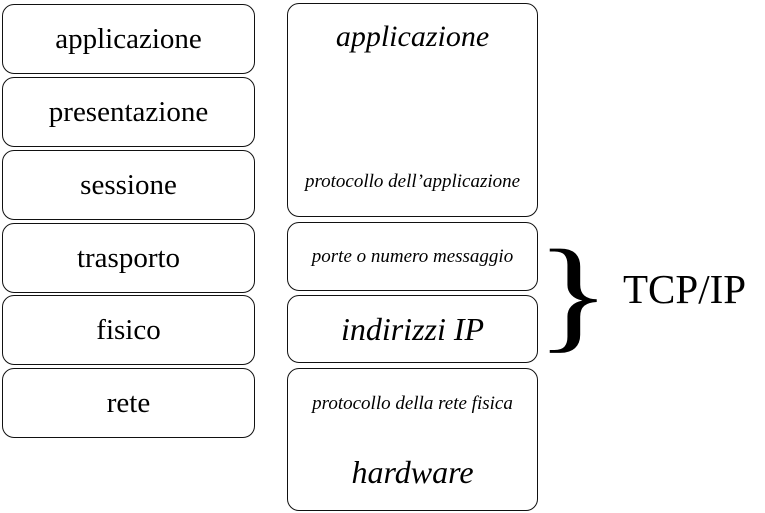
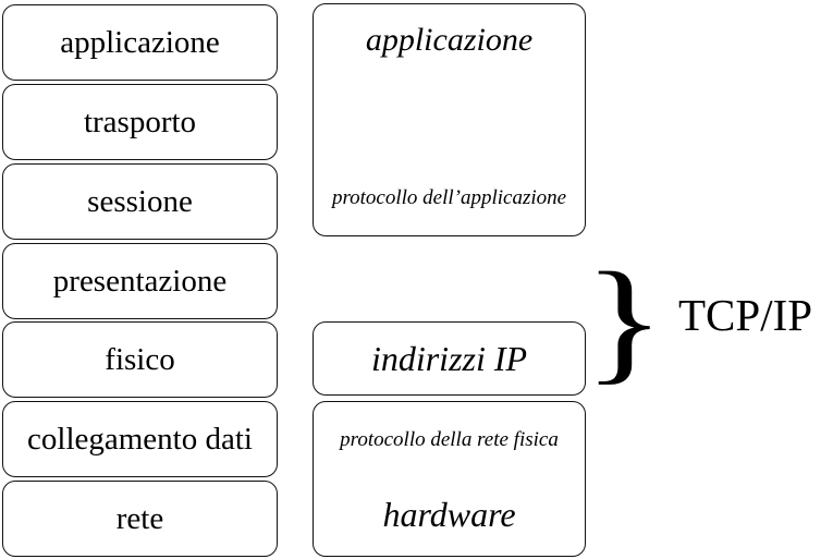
  applicazione
- presentazione
+ trasporto
  sessione
- trasporto
+ presentazione
  fisico
+ collegamento dati
  rete
  applicazione
  protocollo dell’applicazione
- porte o numero messaggio
  indirizzi IP
  protocollo della rete fisica
  hardware
  }
  TCP/IP
